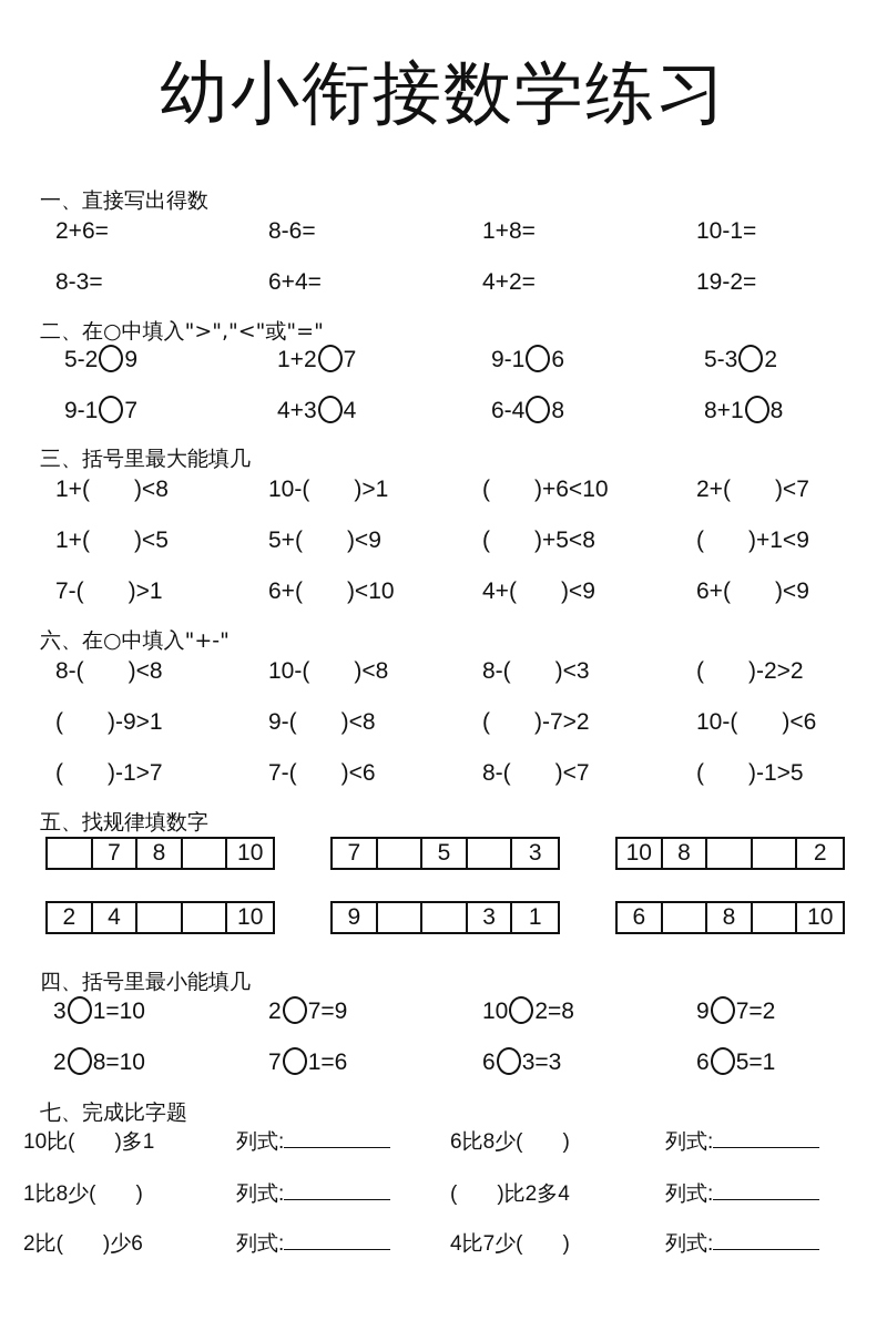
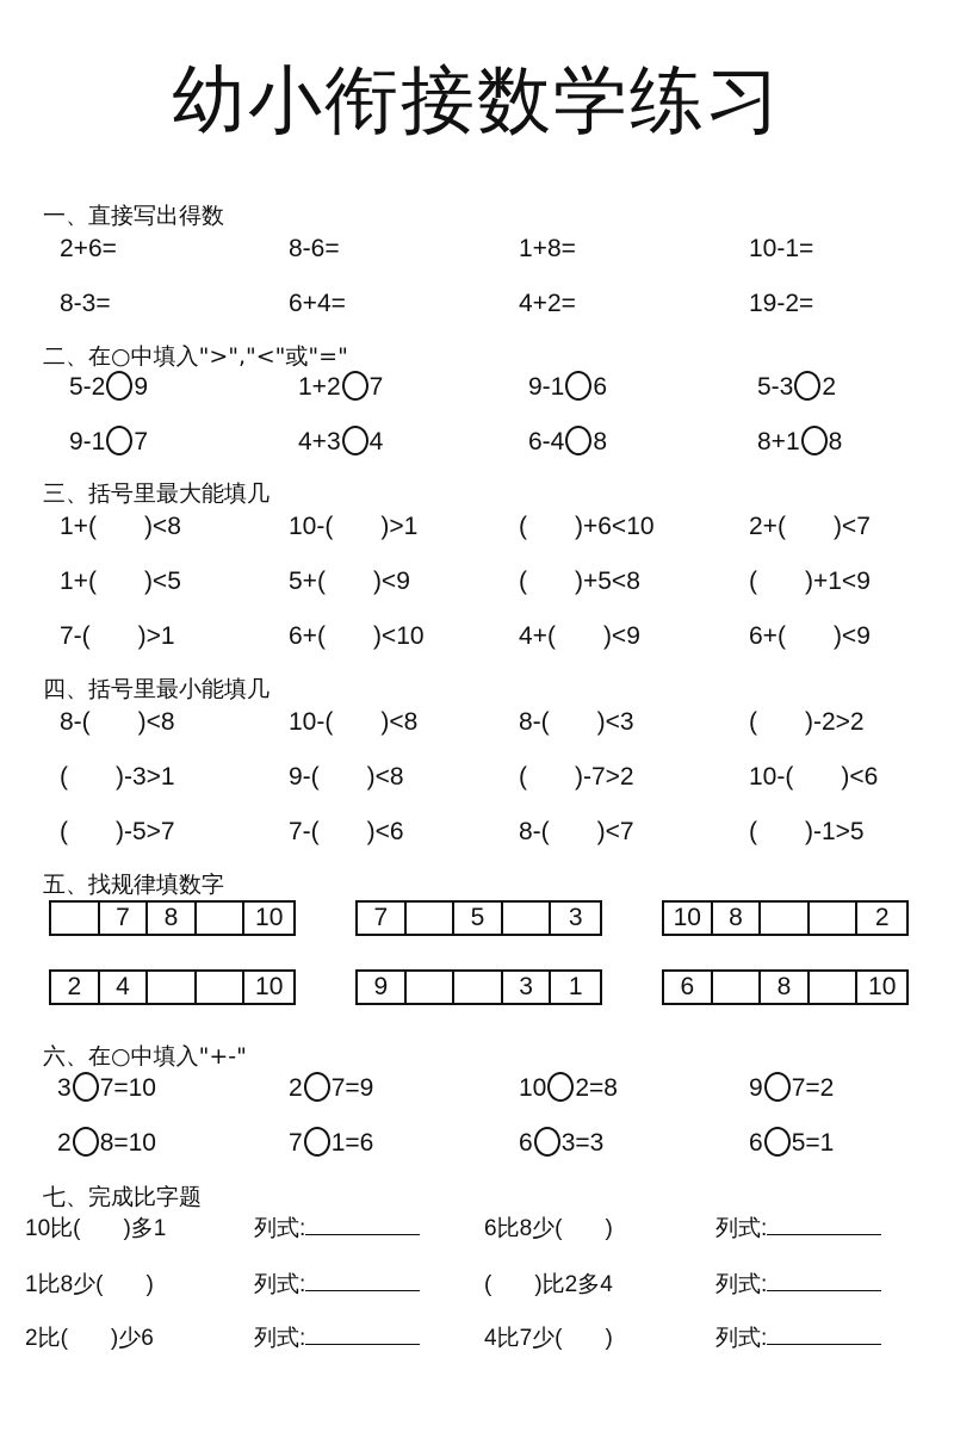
  幼小衔接数学练习
  一、直接写出得数
  2+6=
  8-6=
  1+8=
  10-1=
  8-3=
  6+4=
  4+2=
  19-2=
  二、在○中填入">","<"或"="
  5-2 9
  1+2 7
  9-1 6
  5-3 2
  9-1 7
  4+3 4
  6-4 8
  8+1 8
  三、括号里最大能填几
  1+( )<8
  10-( )>1
  ( )+6<10
  2+( )<7
  1+( )<5
  5+( )<9
  ( )+5<8
  ( )+1<9
  7-( )>1
  6+( )<10
  4+( )<9
  6+( )<9
- 六、在○中填入"+-"
+ 四、括号里最小能填几
  8-( )<8
  10-( )<8
  8-( )<3
  ( )-2>2
- ( )-9>1
+ ( )-3>1
  9-( )<8
  ( )-7>2
  10-( )<6
- ( )-1>7
+ ( )-5>7
  7-( )<6
  8-( )<7
  ( )-1>5
  五、找规律填数字
  7
  8
  10
  7
  5
  3
  10
  8
  2
  2
  4
  10
  9
  3
  1
  6
  8
  10
- 四、括号里最小能填几
+ 六、在○中填入"+-"
- 3 1=10
+ 3 7=10
  2 7=9
  10 2=8
  9 7=2
  2 8=10
  7 1=6
  6 3=3
  6 5=1
  七、完成比字题
  10比( )多1
  列式:
  6比8少( )
  列式:
  1比8少( )
  列式:
  ( )比2多4
  列式:
  2比( )少6
  列式:
  4比7少( )
  列式:
